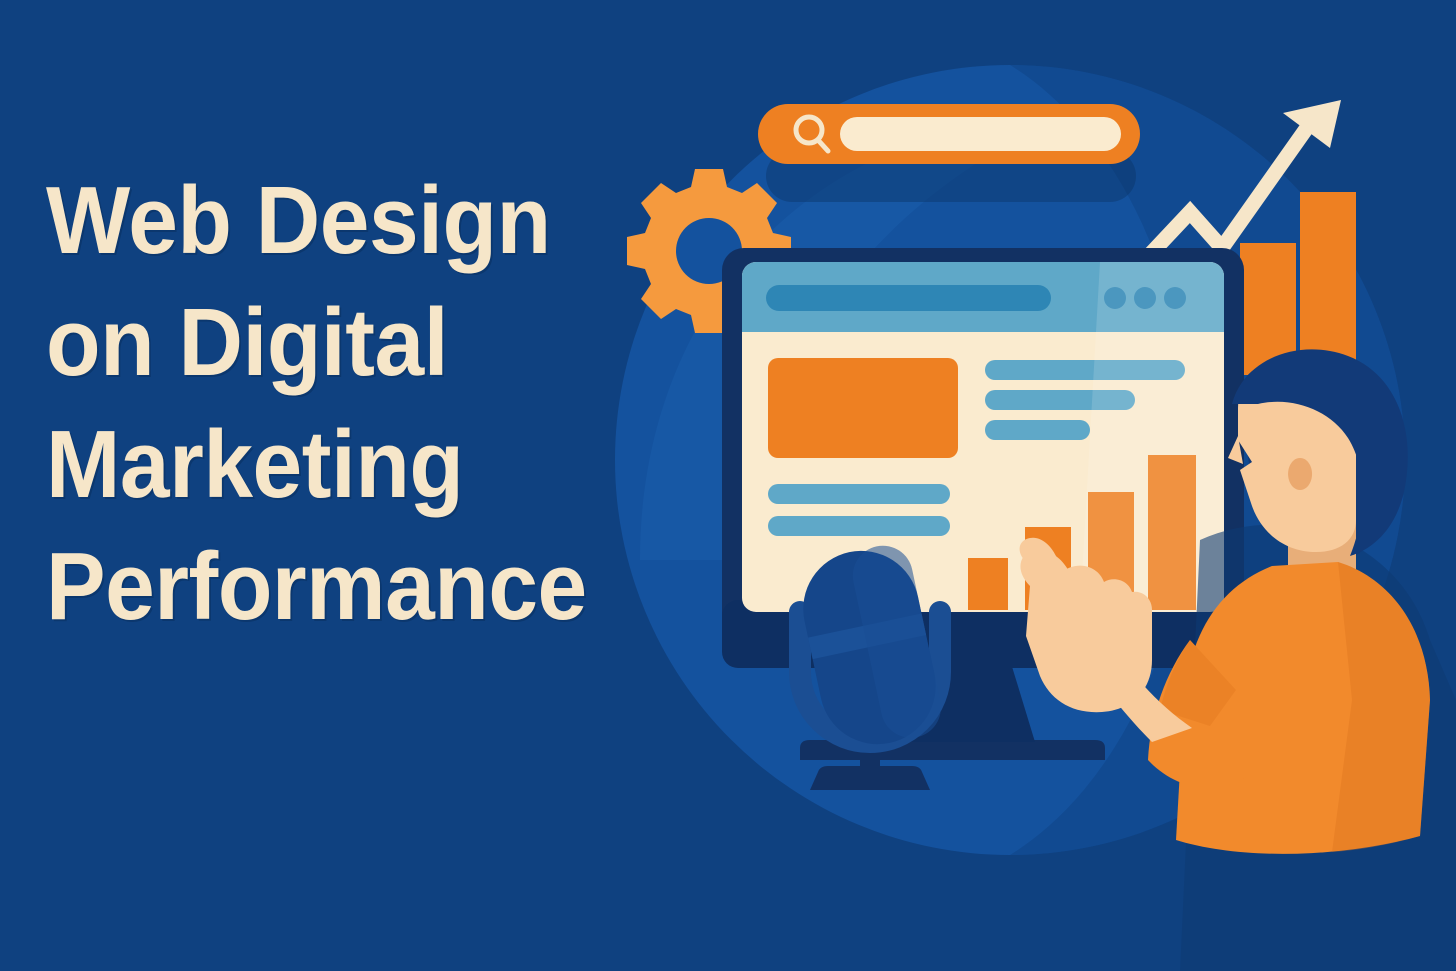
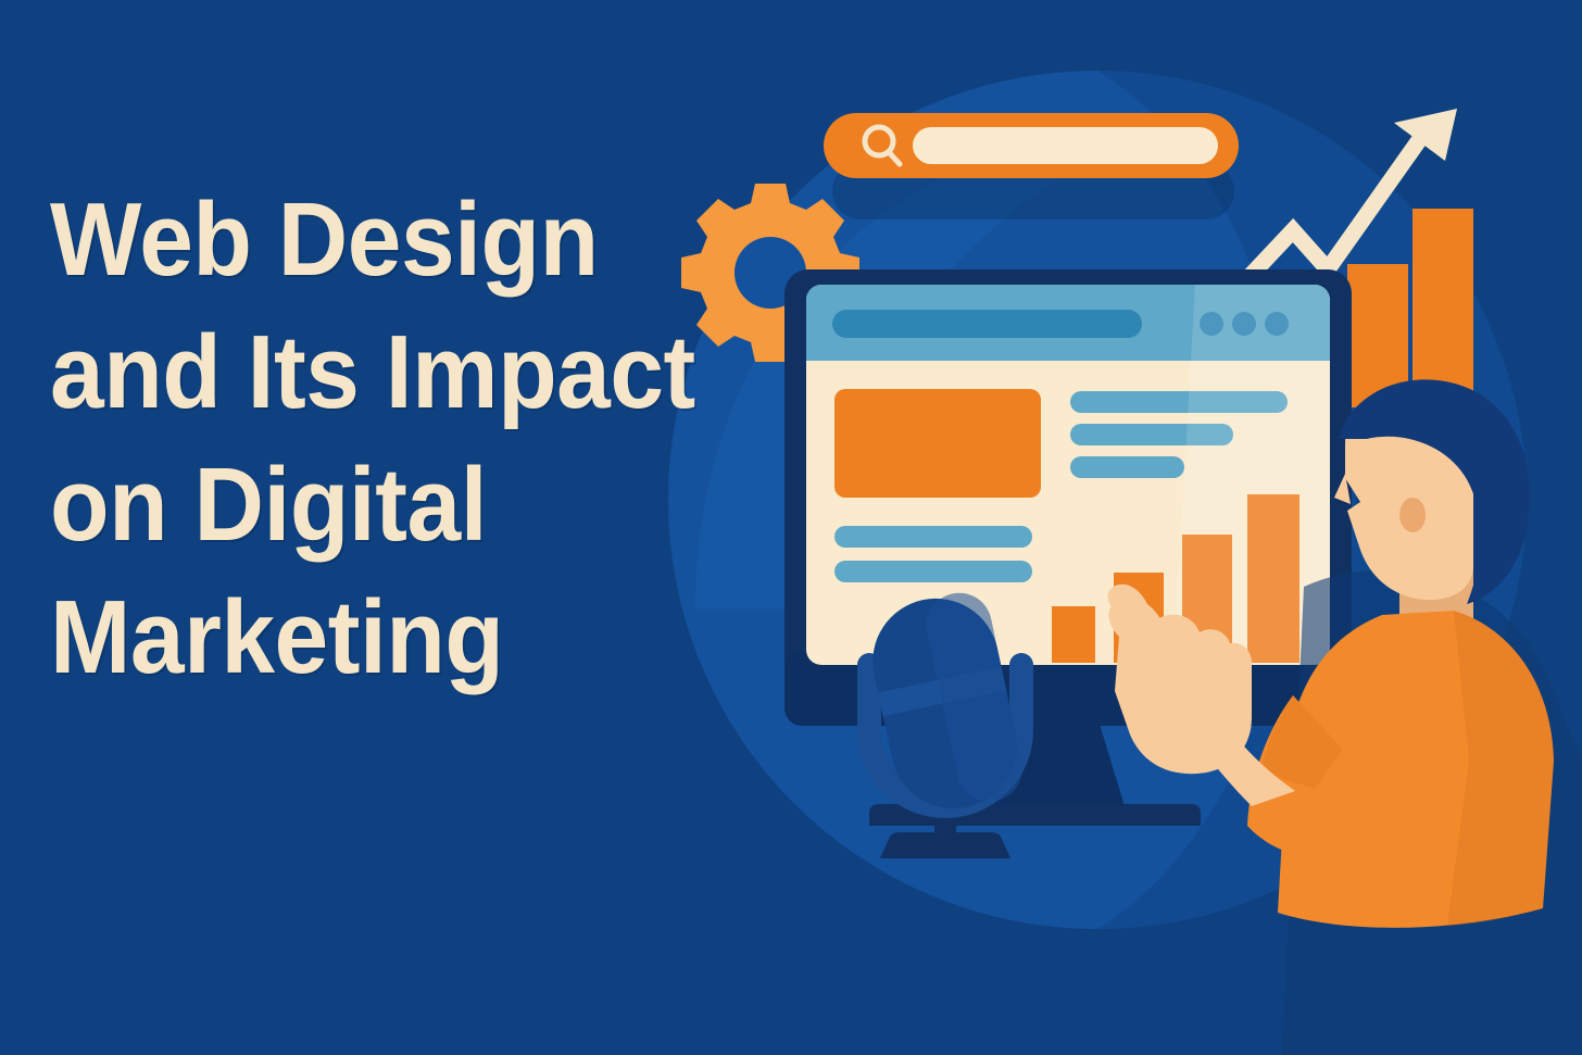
  Web Design
+ and Its Impact
  on Digital
  Marketing
- Performance
